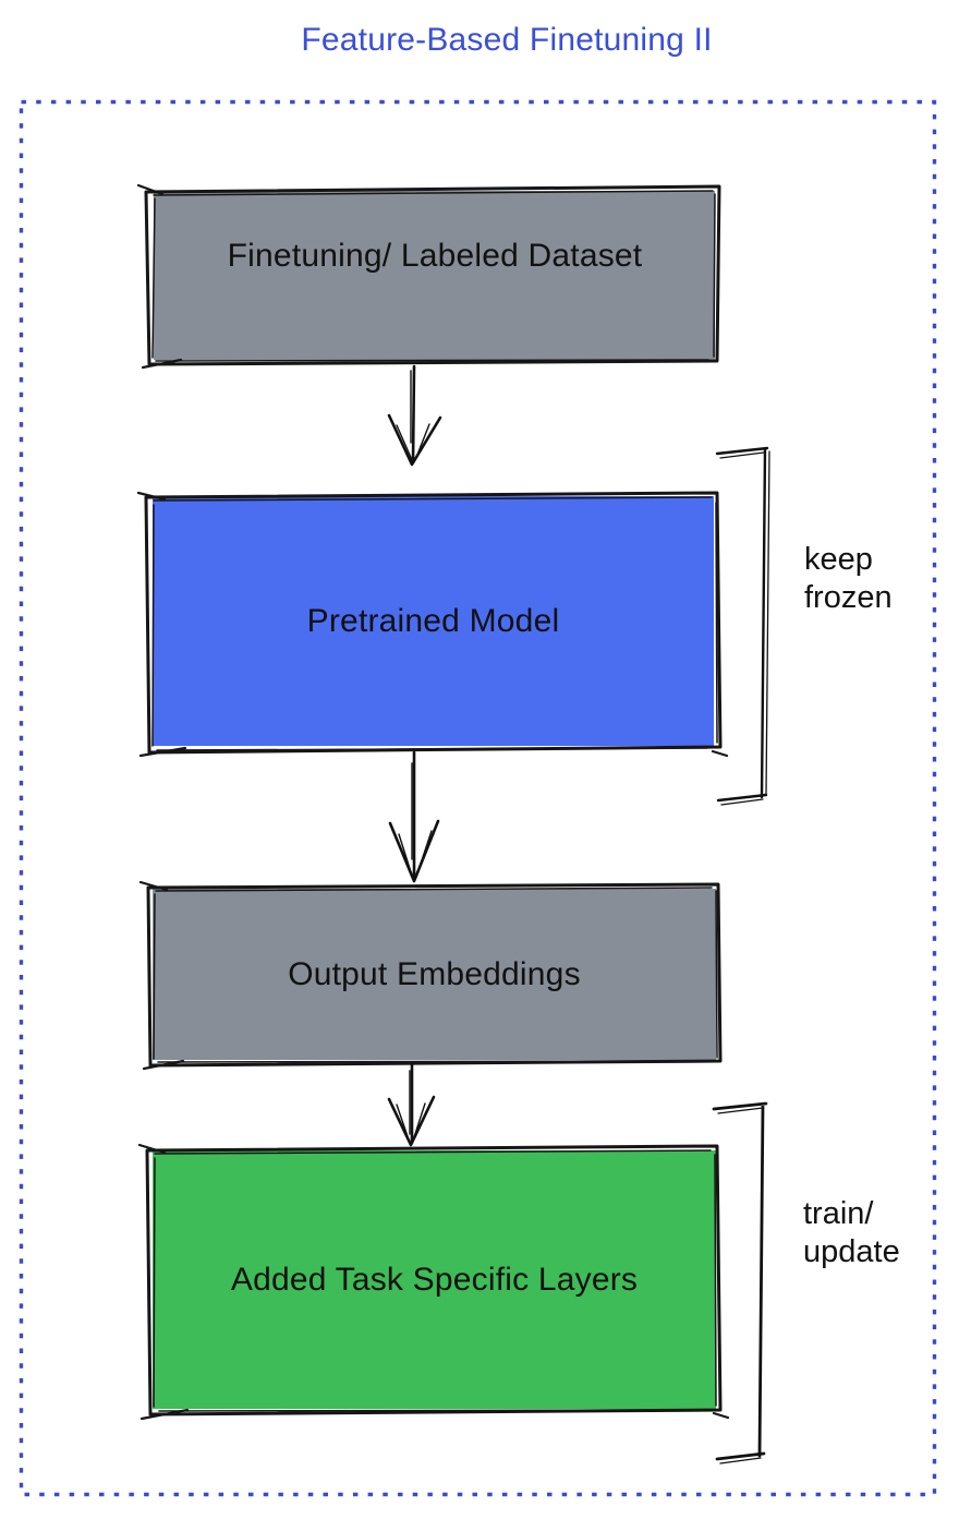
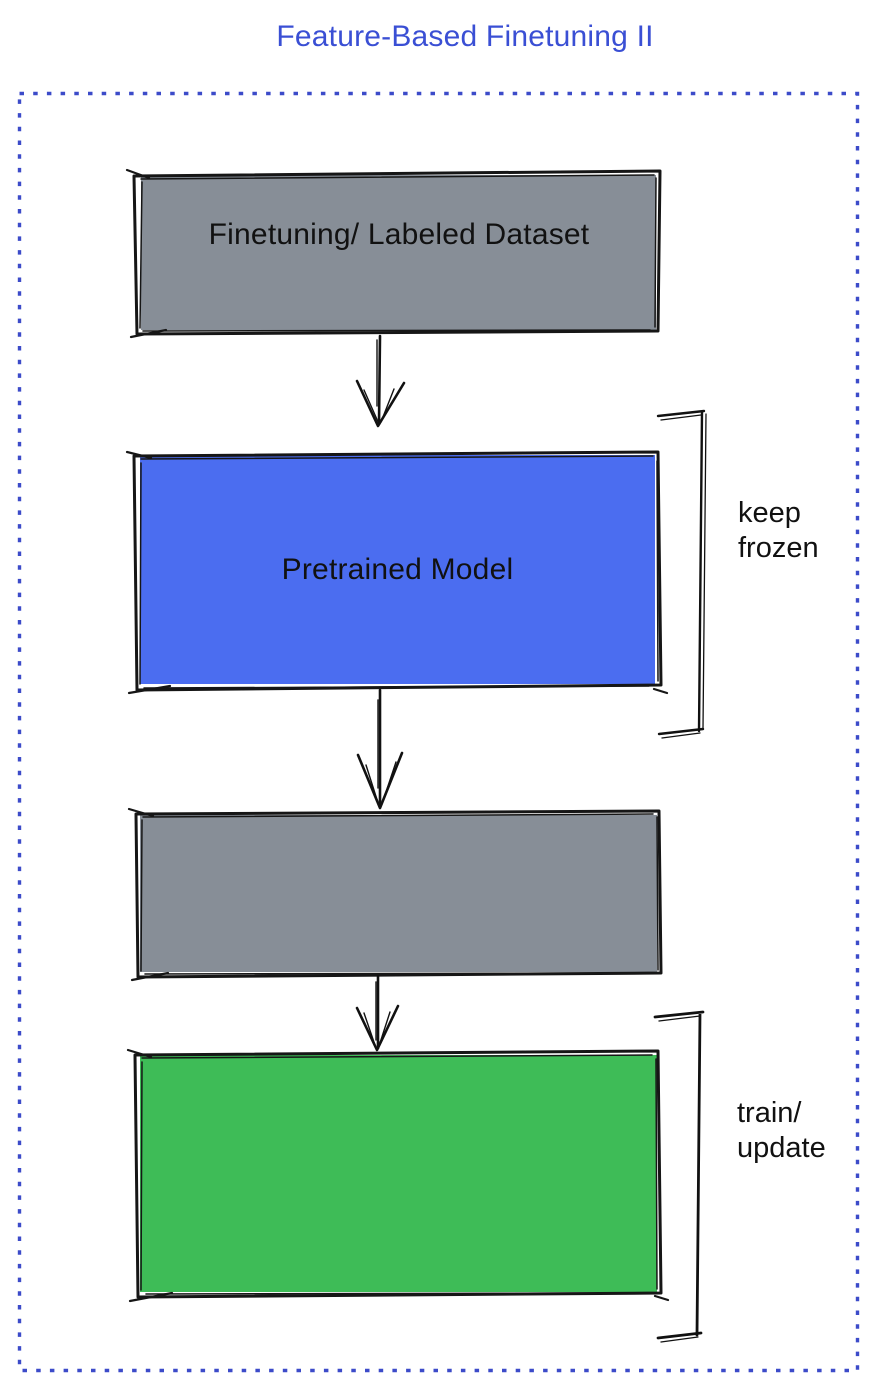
  Feature-Based Finetuning II
  Finetuning/ Labeled Dataset
  Pretrained Model
- Output Embeddings
- Added Task Specific Layers
  keep
  frozen
  train/
  update
